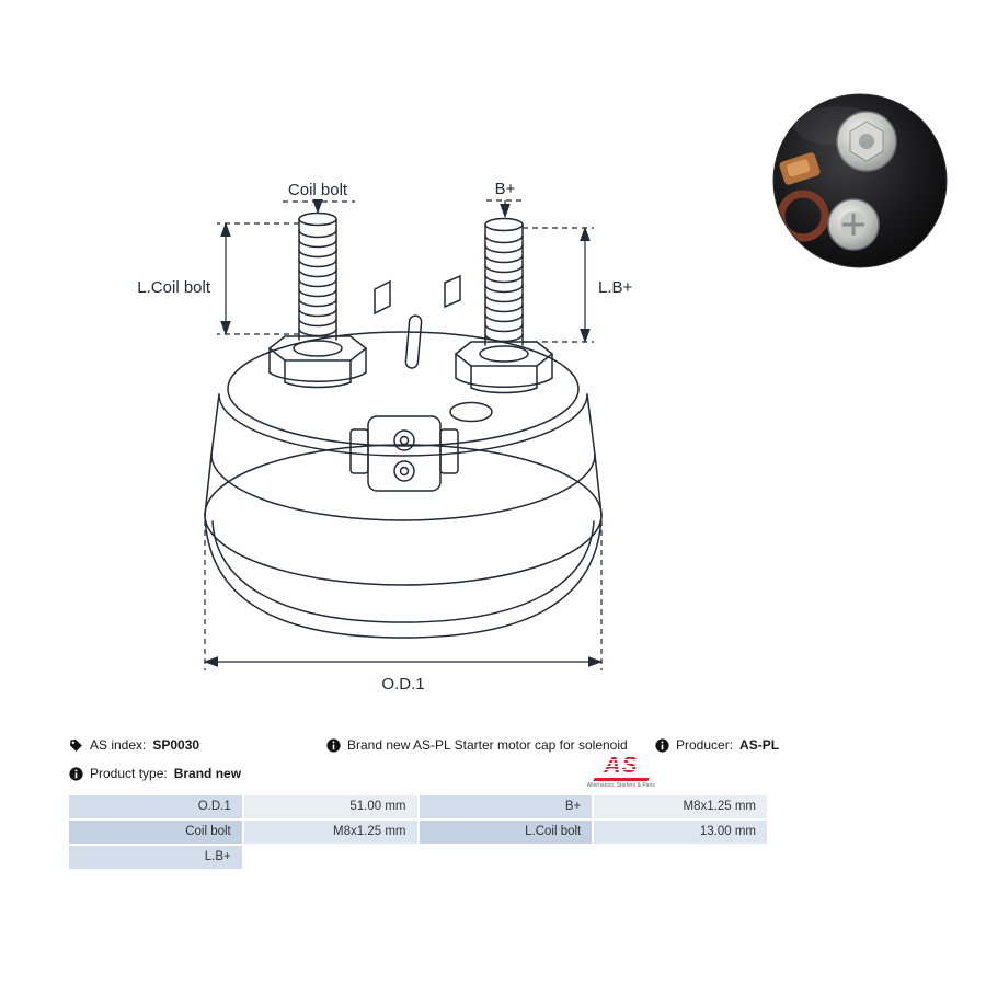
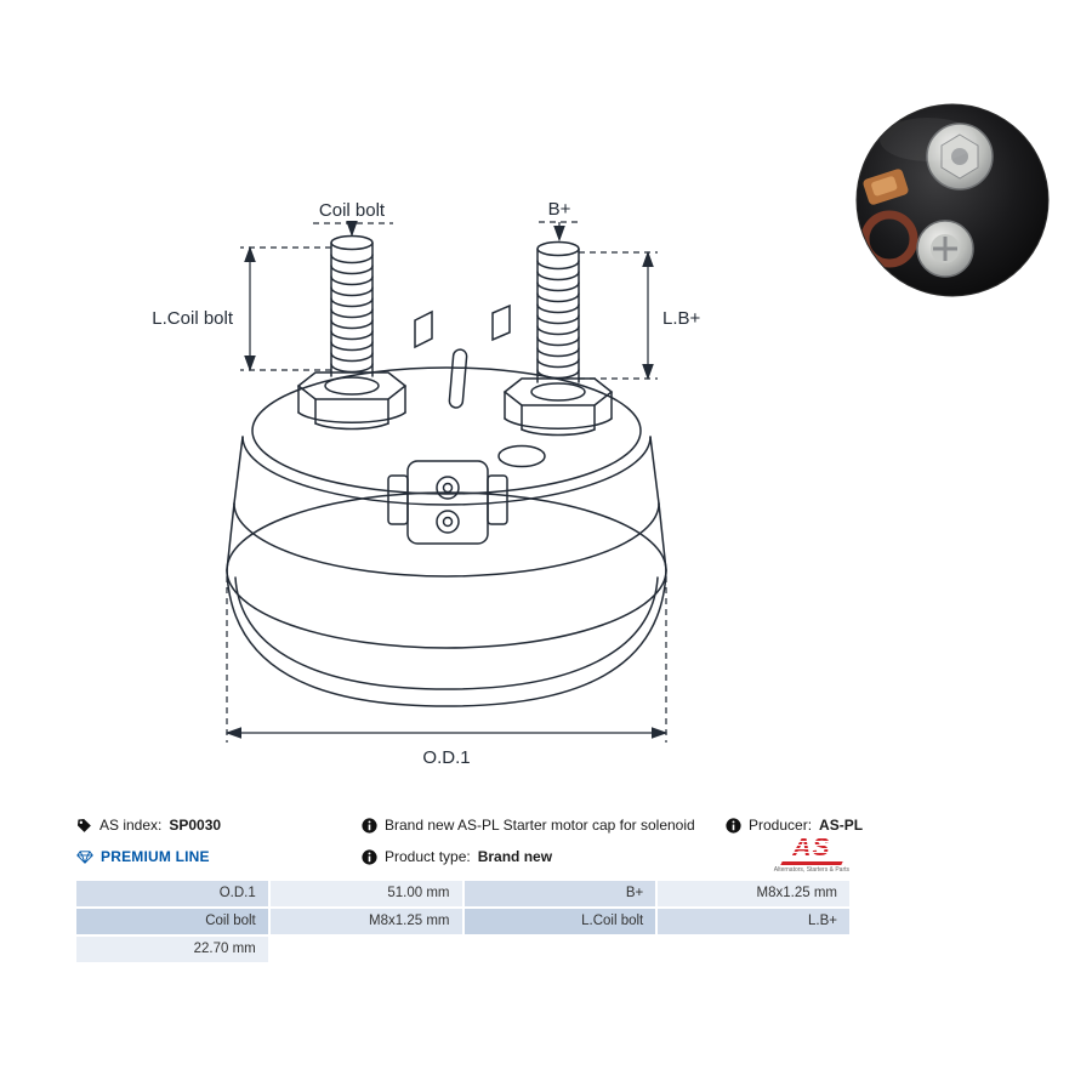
  Coil bolt
  B+
  L.Coil bolt
  L.B+
  O.D.1
  AS index:
  SP0030
  Brand new AS-PL Starter motor cap for solenoid
  Producer:
  AS-PL
+ PREMIUM LINE
  Product type:
  Brand new
  AS
  O.D.1
  51.00 mm
  B+
  M8x1.25 mm
  Coil bolt
  M8x1.25 mm
  L.Coil bolt
- 13.00 mm
  L.B+
+ 22.70 mm
